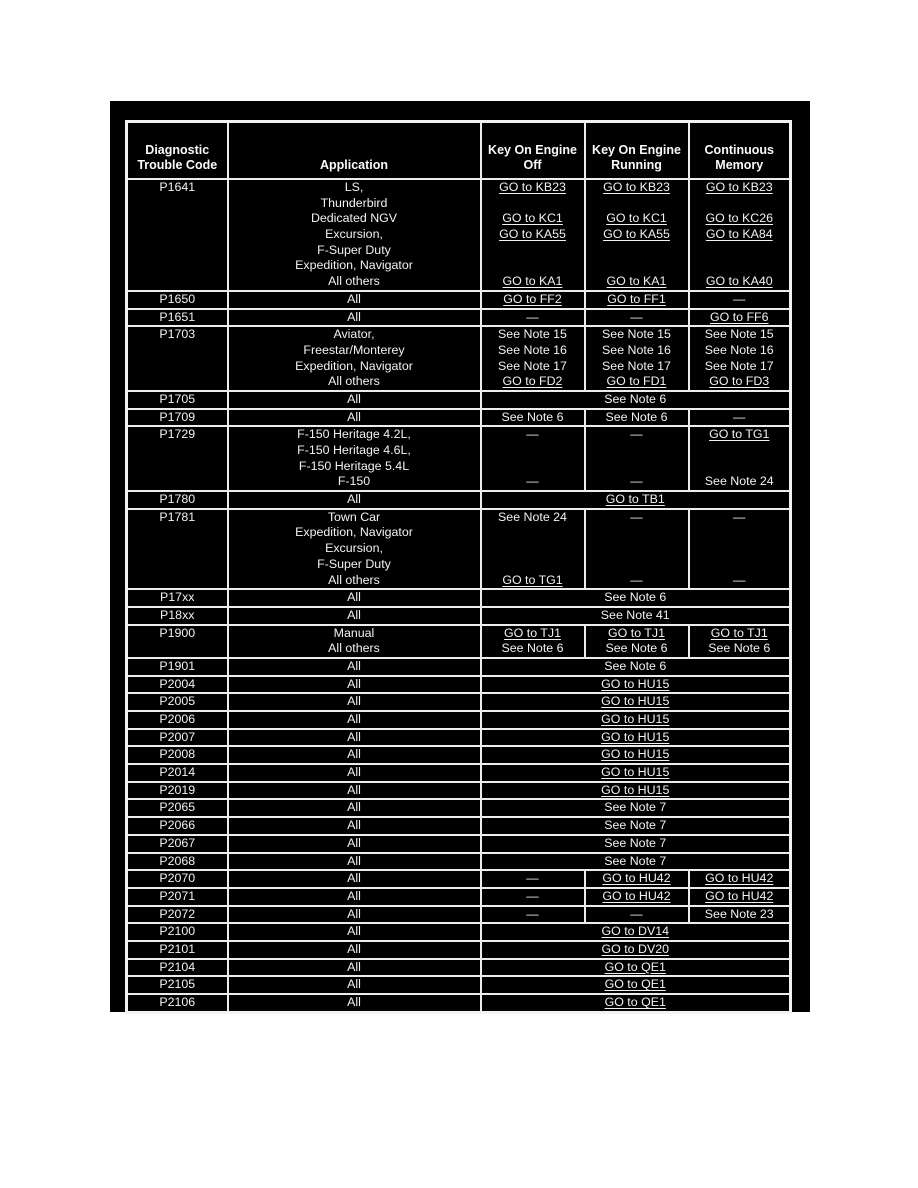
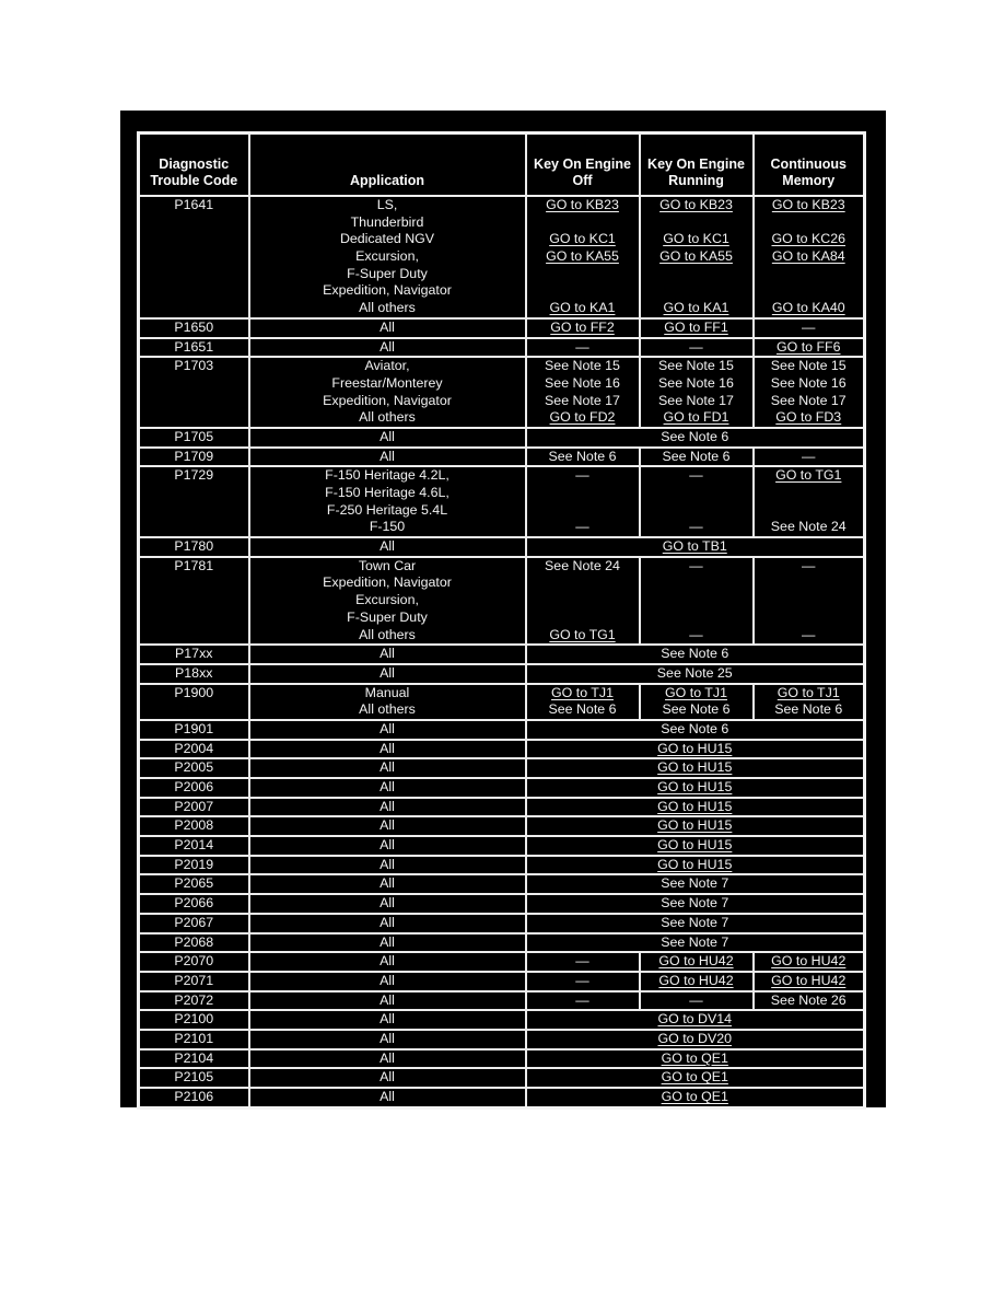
  Diagnostic Trouble Code	Application	Key On Engine Off	Key On Engine Running	Continuous Memory
  P1641	LS,ThunderbirdDedicated NGVExcursion,F-Super DutyExpedition, NavigatorAll others	GO to KB23 GO to KC1GO to KA55 GO to KA1	GO to KB23 GO to KC1GO to KA55 GO to KA1	GO to KB23 GO to KC26GO to KA84 GO to KA40
  P1650	All	GO to FF2	GO to FF1	—
  P1651	All	—	—	GO to FF6
  P1703	Aviator,Freestar/MontereyExpedition, NavigatorAll others	See Note 15See Note 16See Note 17GO to FD2	See Note 15See Note 16See Note 17GO to FD1	See Note 15See Note 16See Note 17GO to FD3
  P1705	All	See Note 6
  P1709	All	See Note 6	See Note 6	—
- P1729	F-150 Heritage 4.2L,F-150 Heritage 4.6L,F-150 Heritage 5.4LF-150	— —	— —	GO to TG1 See Note 24
+ P1729	F-150 Heritage 4.2L,F-150 Heritage 4.6L,F-250 Heritage 5.4LF-150	— —	— —	GO to TG1 See Note 24
  P1780	All	GO to TB1
  P1781	Town CarExpedition, NavigatorExcursion,F-Super DutyAll others	See Note 24 GO to TG1	— —	— —
  P17xx	All	See Note 6
- P18xx	All	See Note 41
+ P18xx	All	See Note 25
  P1900	ManualAll others	GO to TJ1See Note 6	GO to TJ1See Note 6	GO to TJ1See Note 6
  P1901	All	See Note 6
  P2004	All	GO to HU15
  P2005	All	GO to HU15
  P2006	All	GO to HU15
  P2007	All	GO to HU15
  P2008	All	GO to HU15
  P2014	All	GO to HU15
  P2019	All	GO to HU15
  P2065	All	See Note 7
  P2066	All	See Note 7
  P2067	All	See Note 7
  P2068	All	See Note 7
  P2070	All	—	GO to HU42	GO to HU42
  P2071	All	—	GO to HU42	GO to HU42
- P2072	All	—	—	See Note 23
+ P2072	All	—	—	See Note 26
  P2100	All	GO to DV14
  P2101	All	GO to DV20
  P2104	All	GO to QE1
  P2105	All	GO to QE1
  P2106	All	GO to QE1
